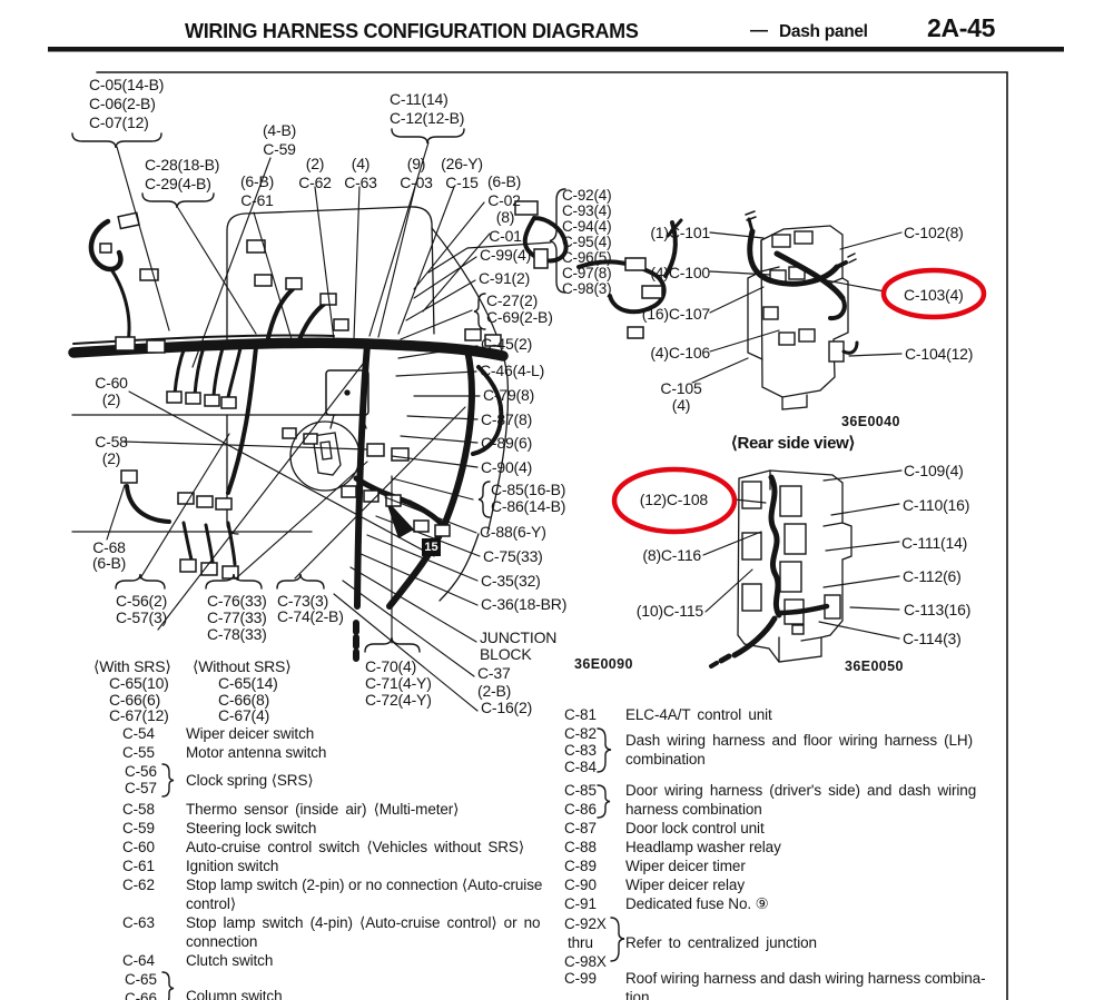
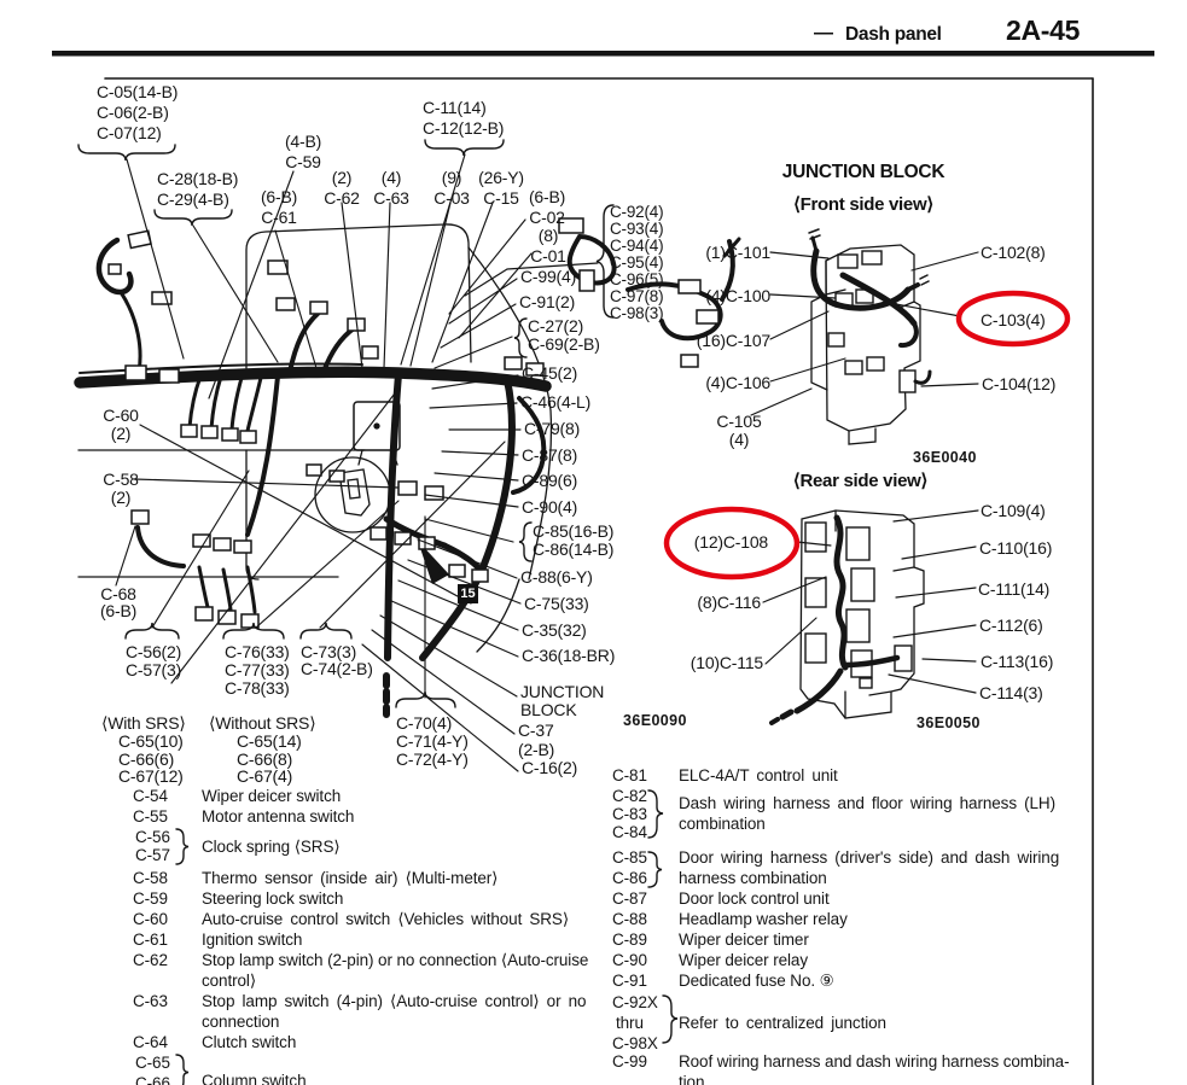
- WIRING HARNESS CONFIGURATION DIAGRAMS
  —
  Dash panel
  2A-45
  C-05(14-B)
  C-06(2-B)
  C-07(12)
  C-28(18-B)
  C-29(4-B)
  C-11(14)
  C-12(12-B)
  (4-B)
  C-59
  (6-B)
  C-61
  (2)
  C-62
  (4)
  C-63
  (9)
  C-03
  (26-Y)
  C-15
  (6-B)
  C-02
  (8)
  C-01
  C-92(4)
  C-93(4)
  C-94(4)
  C-95(4)
  C-96(5)
  C-97(8)
  C-98(3)
  C-99(4)
  C-91(2)
  C-27(2)
  C-69(2-B)
  C-45(2)
  C-46(4-L)
  C-79(8)
  C-87(8)
  C-89(6)
  C-90(4)
  C-85(16-B)
  C-86(14-B)
  C-88(6-Y)
  C-75(33)
  C-35(32)
  C-36(18-BR)
  JUNCTION
  BLOCK
  C-37
  (2-B)
  C-16(2)
  C-60
  (2)
  C-58
  (2)
  C-68
  (6-B)
  C-56(2)
  C-57(3)
  C-76(33)
  C-77(33)
  C-78(33)
  C-73(3)
  C-74(2-B)
  ⟨With SRS⟩
  C-65(10)
  C-66(6)
  C-67(12)
  ⟨Without SRS⟩
  C-65(14)
  C-66(8)
  C-67(4)
  C-70(4)
  C-71(4-Y)
  C-72(4-Y)
  36E0090
  15
+ JUNCTION BLOCK
+ ⟨Front side view⟩
  (1)C-101
  C-102(8)
  (4)C-100
  C-103(4)
  (16)C-107
  (4)C-106
  C-104(12)
  C-105
  (4)
  36E0040
  ⟨Rear side view⟩
  C-109(4)
  (12)C-108
  C-110(16)
  C-111(14)
  (8)C-116
  C-112(6)
  (10)C-115
  C-113(16)
  C-114(3)
  36E0050
  C-54
  Wiper deicer switch
  C-55
  Motor antenna switch
  C-56
  C-57
  Clock spring ⟨SRS⟩
  C-58
  Thermo sensor (inside air) ⟨Multi-meter⟩
  C-59
  Steering lock switch
  C-60
  Auto-cruise control switch ⟨Vehicles without SRS⟩
  C-61
  Ignition switch
  C-62
  Stop lamp switch (2-pin) or no connection ⟨Auto-cruise
  control⟩
  C-63
  Stop lamp switch (4-pin) ⟨Auto-cruise control⟩ or no
  connection
  C-64
  Clutch switch
  C-65
  C-66
  Column switch
  C-81
  ELC-4A/T control unit
  C-82
  C-83
  C-84
  Dash wiring harness and floor wiring harness (LH)
  combination
  C-85
  C-86
  Door wiring harness (driver's side) and dash wiring
  harness combination
  C-87
  Door lock control unit
  C-88
  Headlamp washer relay
  C-89
  Wiper deicer timer
  C-90
  Wiper deicer relay
  C-91
  Dedicated fuse No. ⑨
  C-92X
  thru
  C-98X
  Refer to centralized junction
  C-99
  Roof wiring harness and dash wiring harness combina-
  tion
